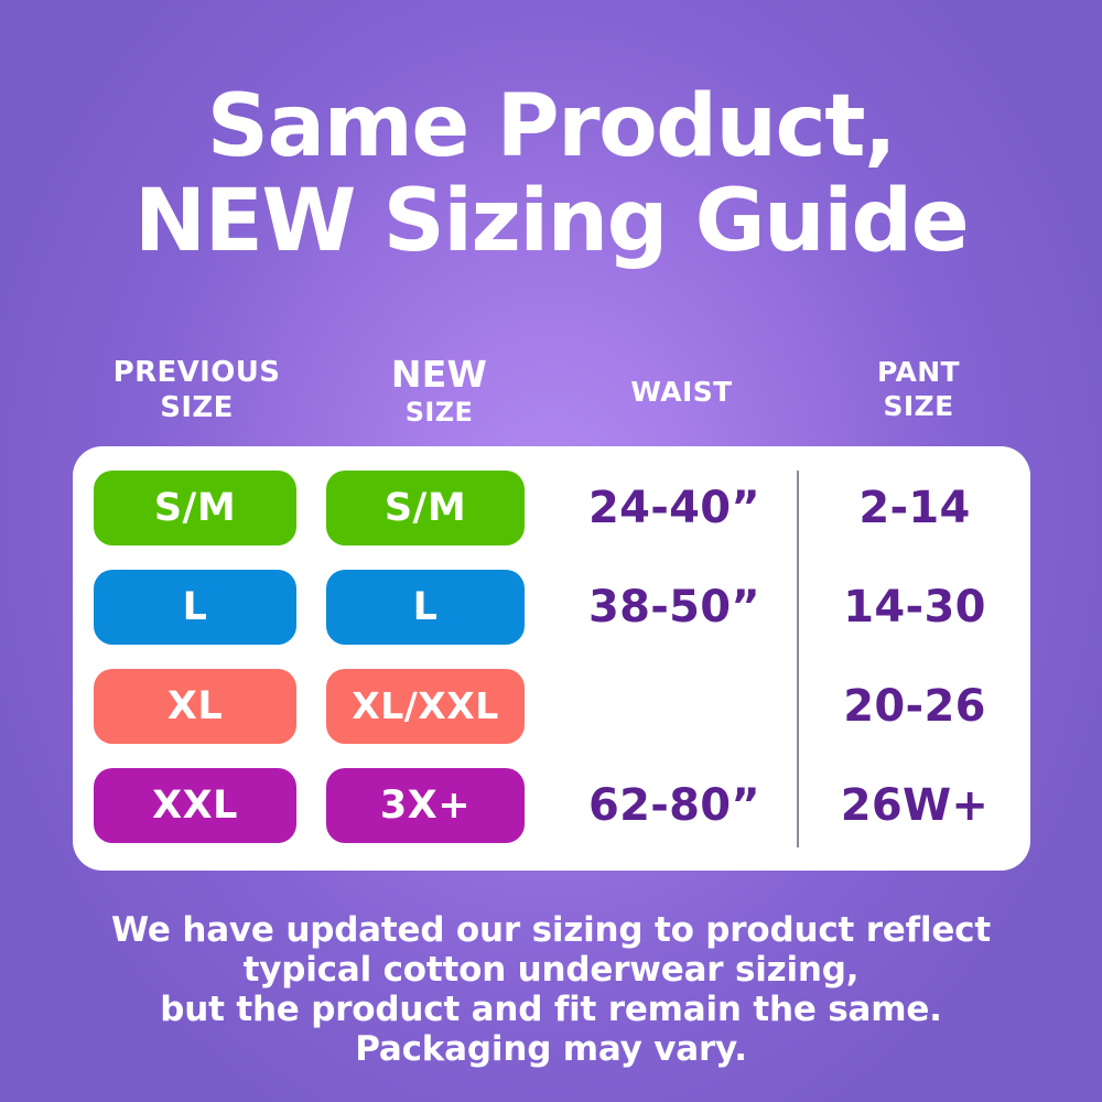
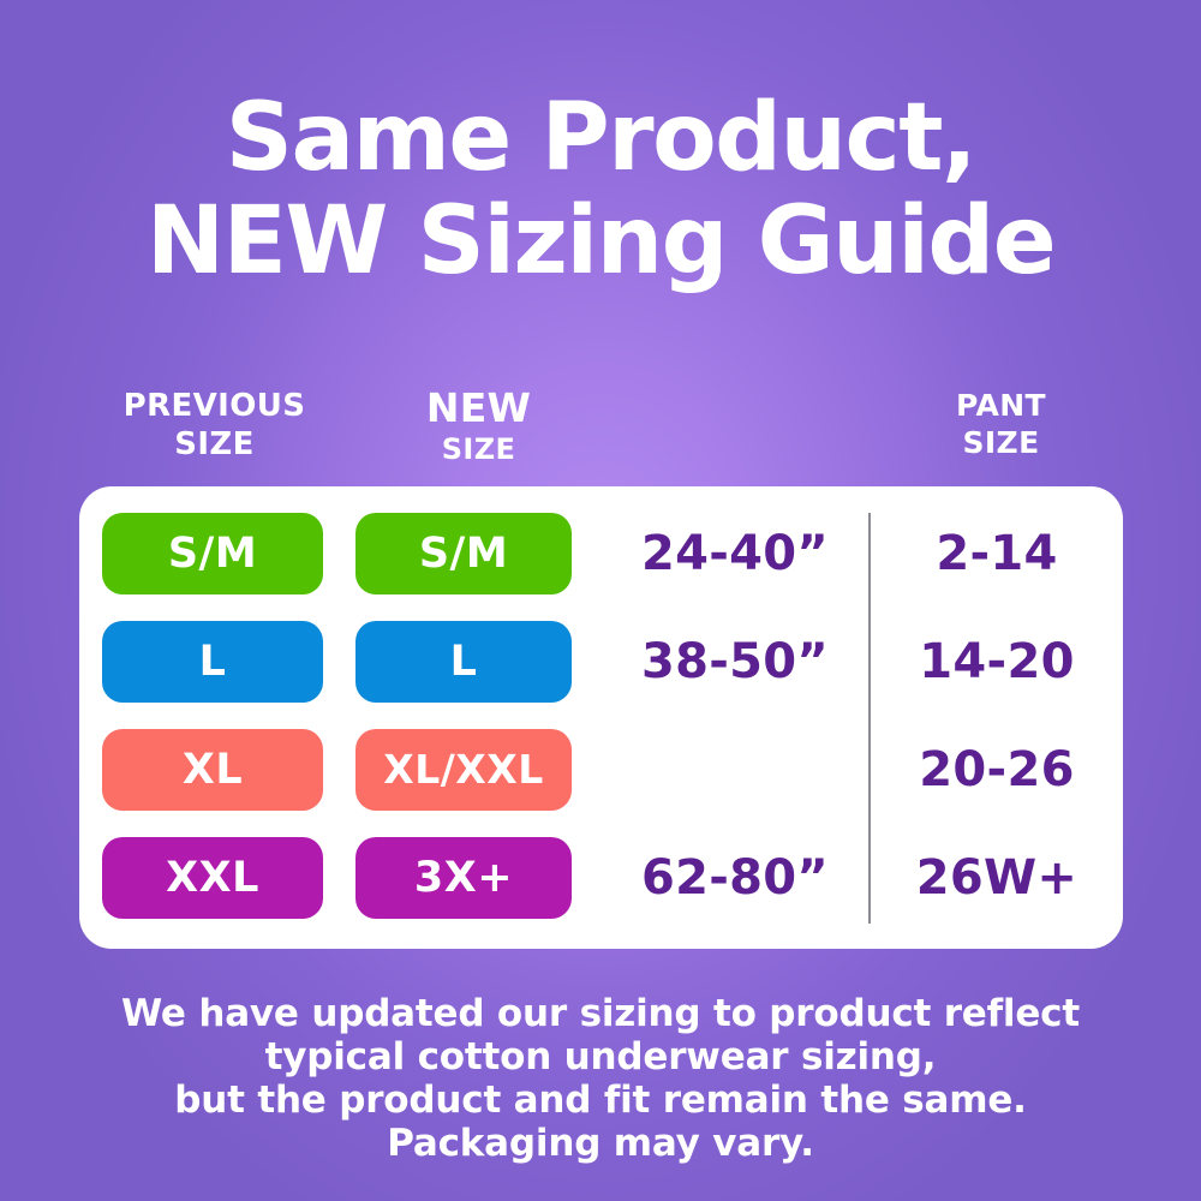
  Same Product,
  NEW Sizing Guide
  PREVIOUS
  SIZE
  NEW
  SIZE
- WAIST
  PANT
  SIZE
  S/M
  S/M
  24-40”
  2-14
  L
  L
  38-50”
- 14-30
+ 14-20
  XL
  XL/XXL
  20-26
  XXL
  3X+
  62-80”
  26W+
  We have updated our sizing to product reflect
  typical cotton underwear sizing,
  but the product and fit remain the same.
  Packaging may vary.
